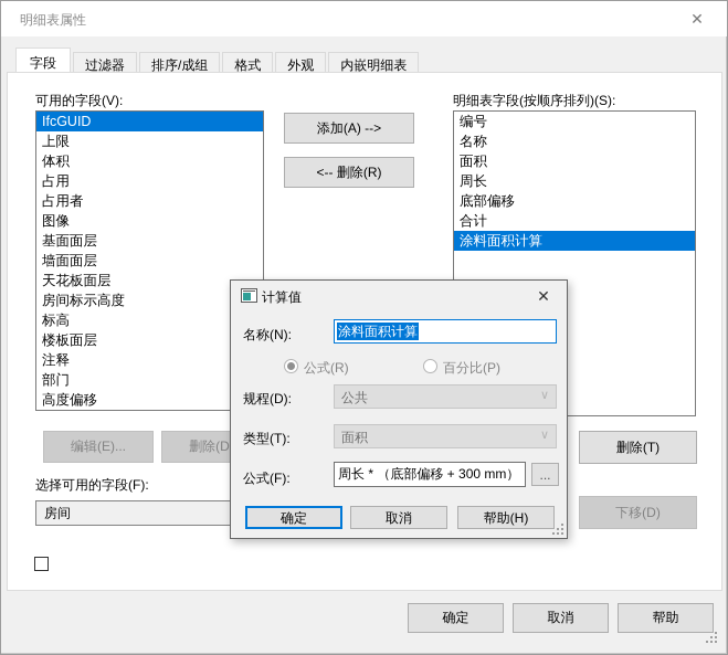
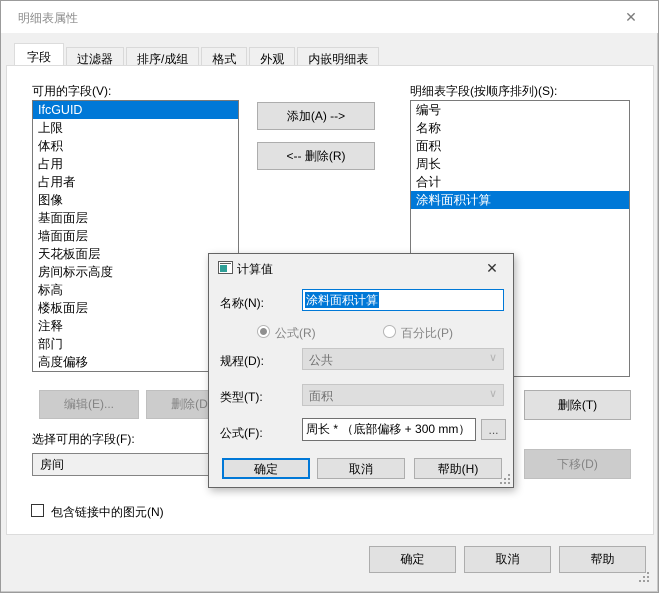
  明细表属性
  ✕
  字段 过滤器 排序/成组 格式 外观 内嵌明细表
  可用的字段(V):
  IfcGUID
  上限
  体积
  占用
  占用者
  图像
  基面面层
  墙面面层
  天花板面层
  房间标示高度
  标高
  楼板面层
  注释
  部门
  高度偏移
  添加(A) -->
  <-- 删除(R)
  明细表字段(按顺序排列)(S):
  编号
  名称
  面积
  周长
- 底部偏移
  合计
  涂料面积计算
  编辑(E)...
  删除(T)
  下移(D)
  选择可用的字段(F):
  房间
+ 包含链接中的图元(N)
  确定
  取消
  帮助
  计算值
  ✕
  名称(N):
  涂料面积计算
  公式(R)
  百分比(P)
  规程(D):
  公共
  ∨
  类型(T):
  面积
  ∨
  公式(F):
  周长 * （底部偏移 + 300 mm）
  ...
  确定
  取消
  帮助(H)
